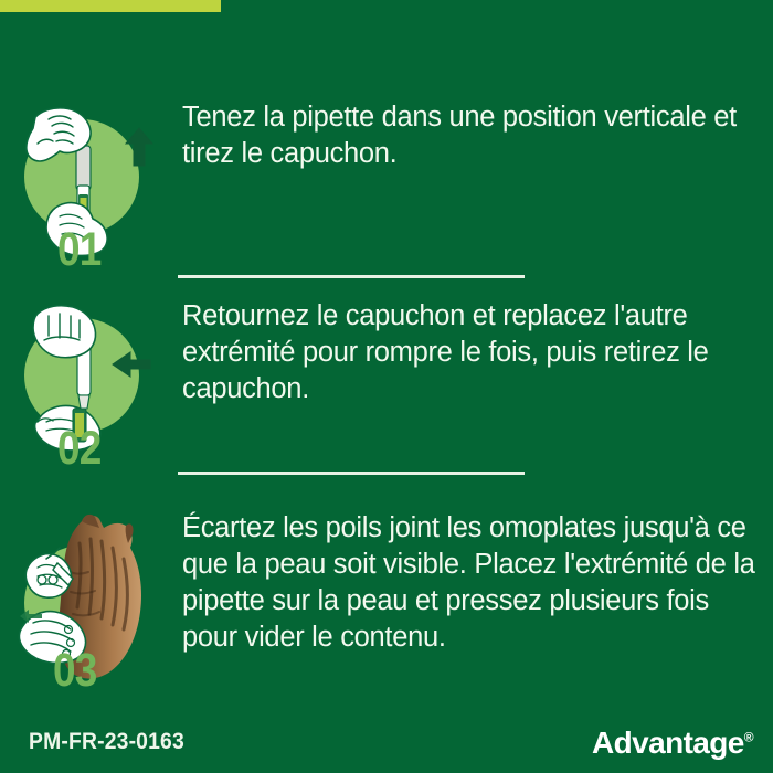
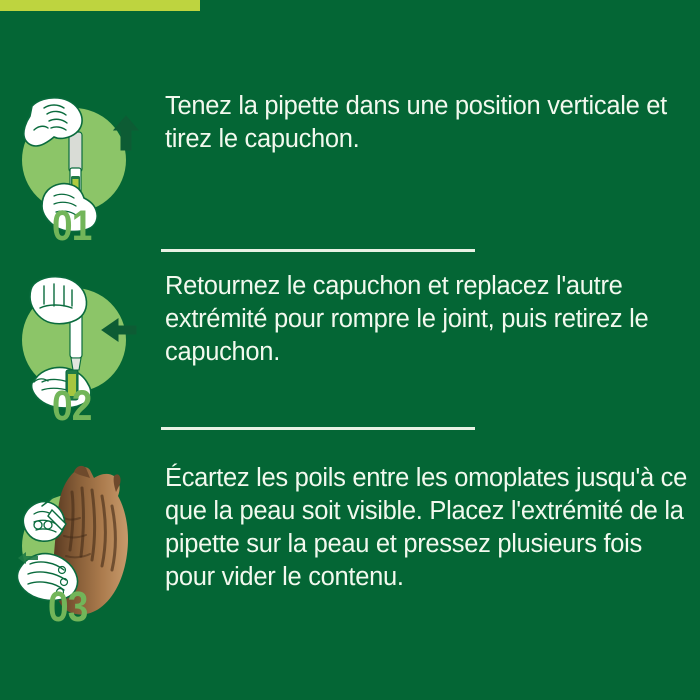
  01
  Tenez la pipette dans une position verticale et tirez le capuchon.
  02
- Retournez le capuchon et replacez l'autre extrémité pour rompre le fois, puis retirez le capuchon.
+ Retournez le capuchon et replacez l'autre extrémité pour rompre le joint, puis retirez le capuchon.
  03
- Écartez les poils joint les omoplates jusqu'à ce que la peau soit visible. Placez l'extrémité de la pipette sur la peau et pressez plusieurs fois pour vider le contenu.
+ Écartez les poils entre les omoplates jusqu'à ce que la peau soit visible. Placez l'extrémité de la pipette sur la peau et pressez plusieurs fois pour vider le contenu.
- PM-FR-23-0163
- Advantage®
